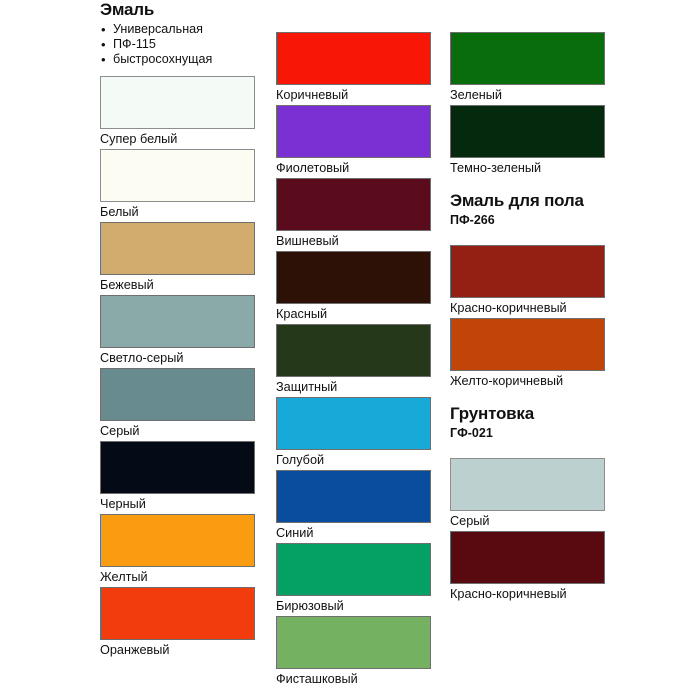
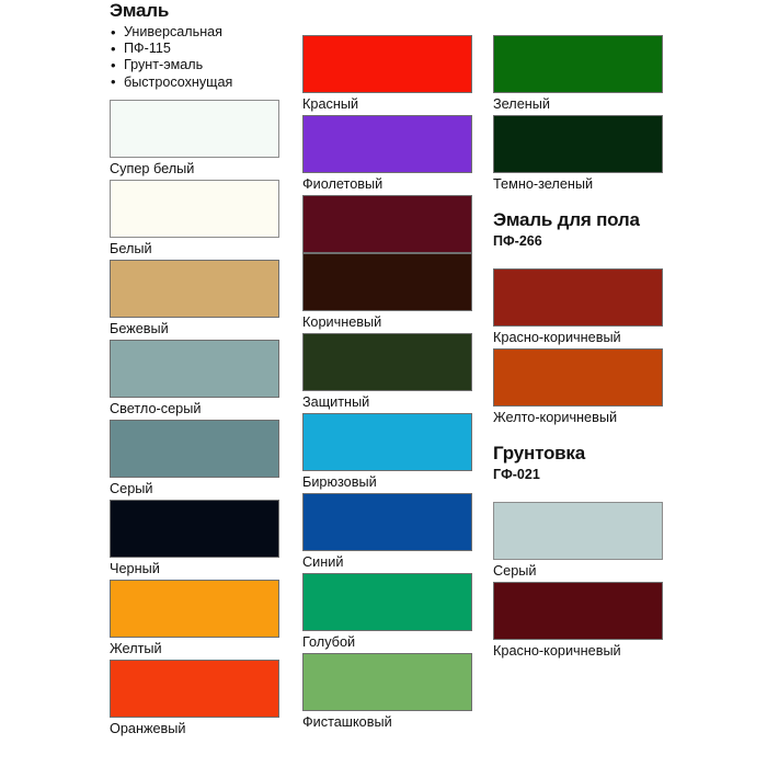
  Эмаль
  Универсальная
  ПФ-115
+ Грунт-эмаль
  быстросохнущая
  Супер белый
  Белый
  Бежевый
  Светло-серый
  Серый
  Черный
  Желтый
  Оранжевый
- Коричневый
+ Красный
  Фиолетовый
- Вишневый
- Красный
+ Коричневый
  Защитный
- Голубой
+ Бирюзовый
  Синий
- Бирюзовый
+ Голубой
  Фисташковый
  Зеленый
  Темно-зеленый
  Эмаль для пола
  ПФ-266
  Красно-коричневый
  Желто-коричневый
  Грунтовка
  ГФ-021
  Серый
  Красно-коричневый
